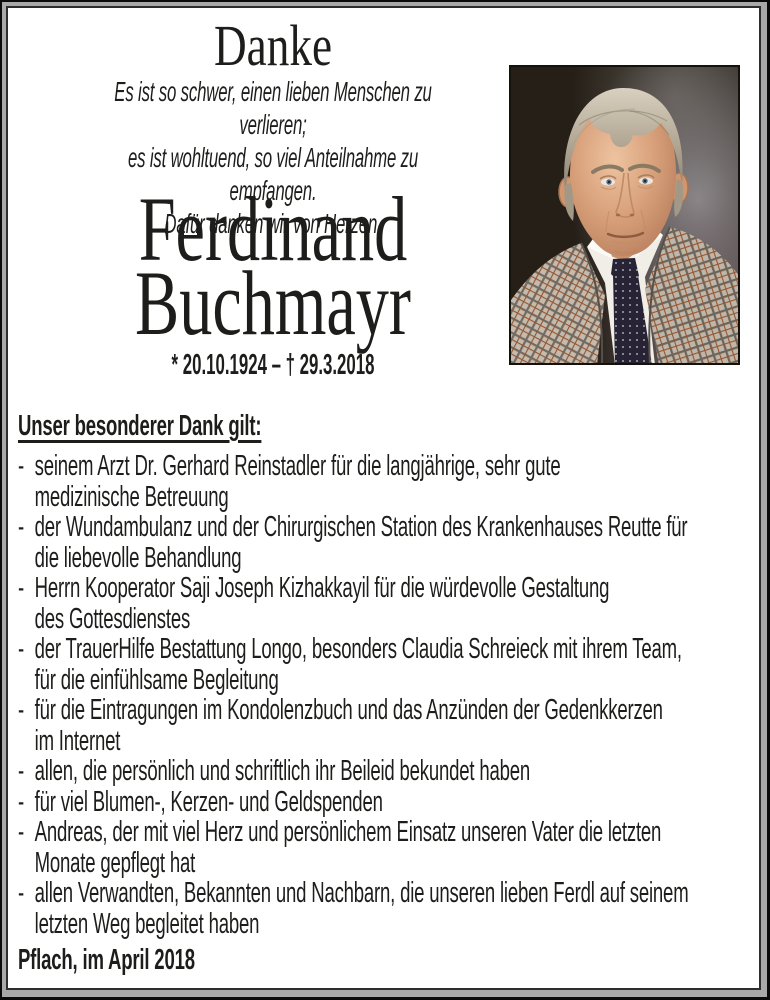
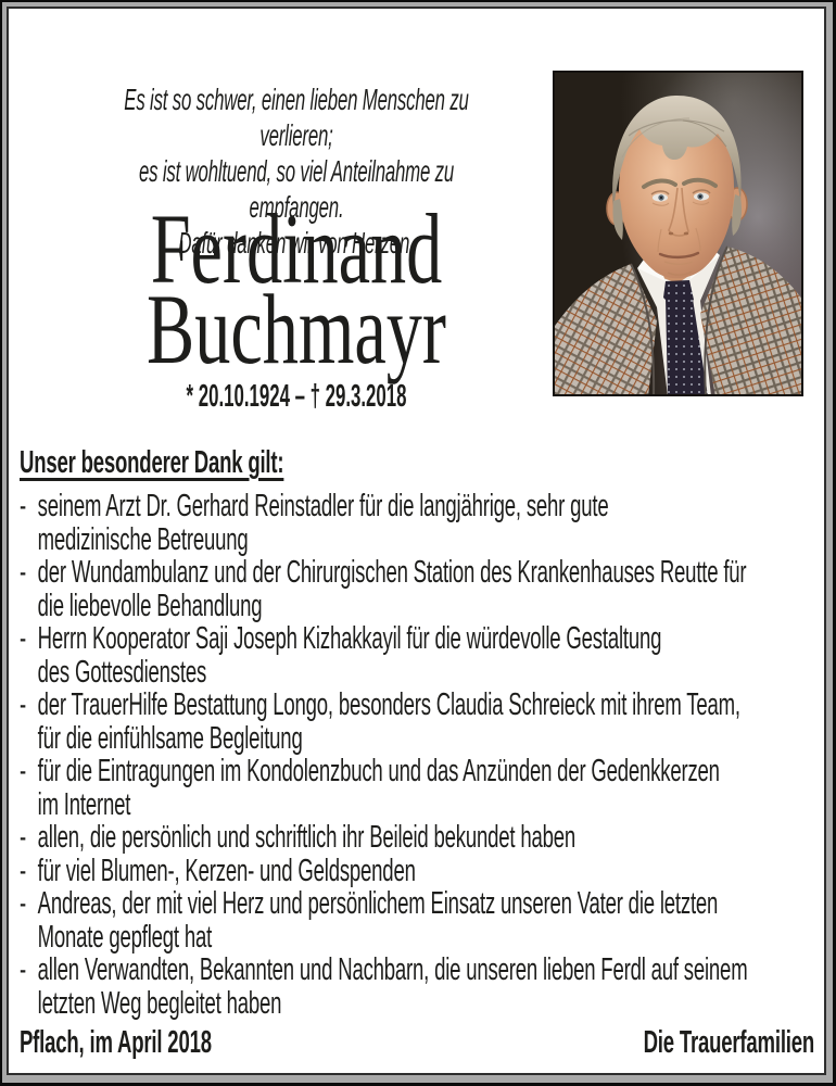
- Danke
  Es ist so schwer, einen lieben Menschen zu verlieren;
  es ist wohltuend, so viel Anteilnahme zu empfangen.
  Dafür danken wir von Herzen.
  Ferdinand
  Buchmayr
  * 20.10.1924 – † 29.3.2018
  Unser besonderer Dank gilt:
  -
  seinem Arzt Dr. Gerhard Reinstadler für die langjährige, sehr gute
  medizinische Betreuung
  -
  der Wundambulanz und der Chirurgischen Station des Krankenhauses Reutte für
  die liebevolle Behandlung
  -
  Herrn Kooperator Saji Joseph Kizhakkayil für die würdevolle Gestaltung
  des Gottesdienstes
  -
  der TrauerHilfe Bestattung Longo, besonders Claudia Schreieck mit ihrem Team,
  für die einfühlsame Begleitung
  -
  für die Eintragungen im Kondolenzbuch und das Anzünden der Gedenkkerzen
  im Internet
  -
  allen, die persönlich und schriftlich ihr Beileid bekundet haben
  -
  für viel Blumen-, Kerzen- und Geldspenden
  -
  Andreas, der mit viel Herz und persönlichem Einsatz unseren Vater die letzten
  Monate gepflegt hat
  -
  allen Verwandten, Bekannten und Nachbarn, die unseren lieben Ferdl auf seinem
  letzten Weg begleitet haben
  Pflach, im April 2018
+ Die Trauerfamilien
